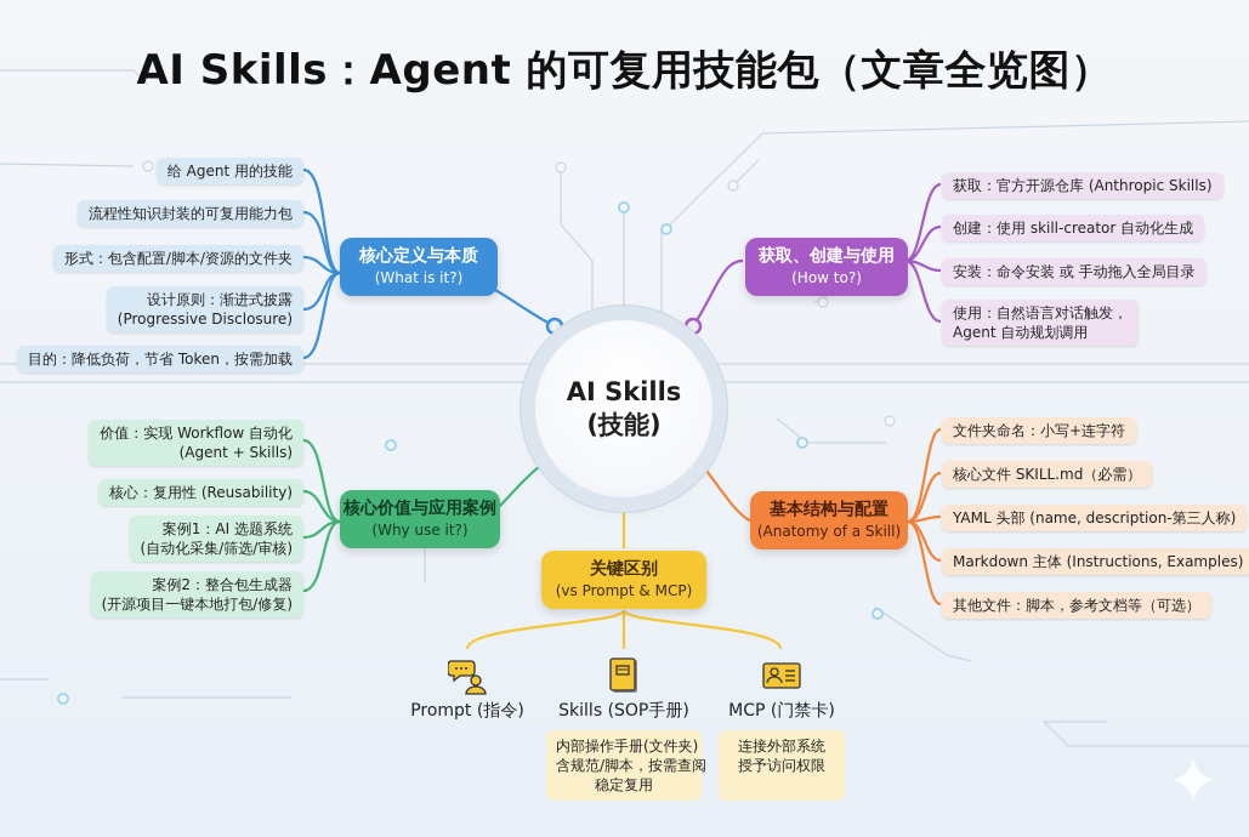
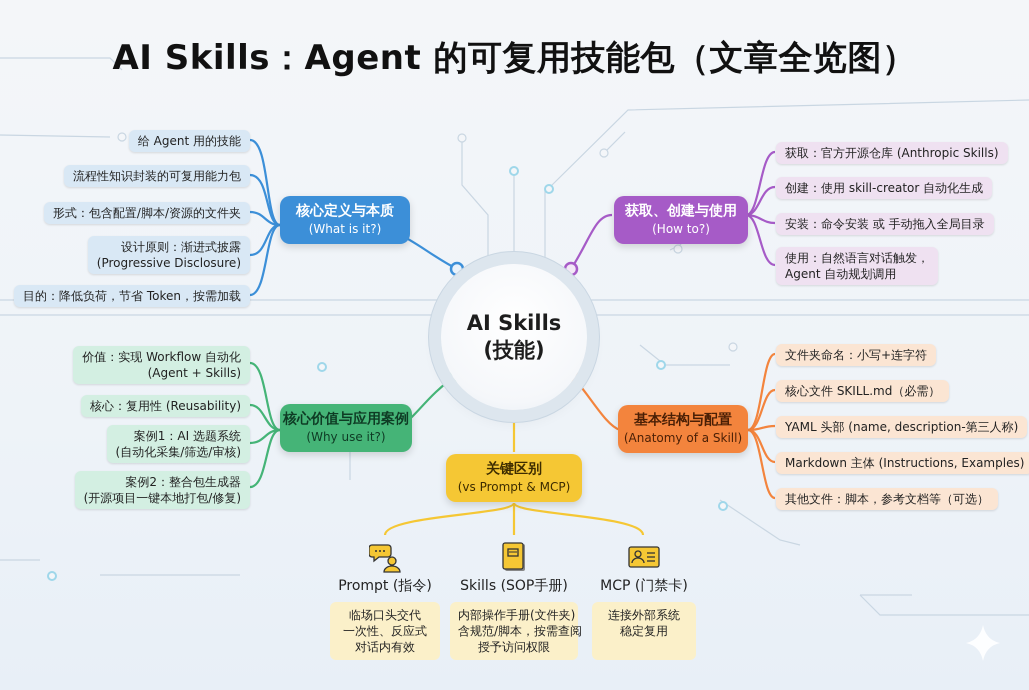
  AI Skills：Agent 的可复用技能包（文章全览图）
  AI Skills
  (技能)
  核心定义与本质
  (What is it?)
  给 Agent 用的技能
  流程性知识封装的可复用能力包
  形式：包含配置/脚本/资源的文件夹
  设计原则：渐进式披露
  (Progressive Disclosure)
  目的：降低负荷，节省 Token，按需加载
  获取、创建与使用
  (How to?)
  获取：官方开源仓库 (Anthropic Skills)
  创建：使用 skill-creator 自动化生成
  安装：命令安装 或 手动拖入全局目录
  使用：自然语言对话触发，
  Agent 自动规划调用
  核心价值与应用案例
  (Why use it?)
  价值：实现 Workflow 自动化
  (Agent + Skills)
  核心：复用性 (Reusability)
  案例1：AI 选题系统
  (自动化采集/筛选/审核)
  案例2：整合包生成器
  (开源项目一键本地打包/修复)
  基本结构与配置
  (Anatomy of a Skill)
  文件夹命名：小写+连字符
  核心文件 SKILL.md（必需）
  YAML 头部 (name, description-第三人称)
  Markdown 主体 (Instructions, Examples)
  其他文件：脚本，参考文档等（可选）
  关键区别
  (vs Prompt & MCP)
  Prompt (指令)
+ 临场口头交代
+ 一次性、反应式
+ 对话内有效
  Skills (SOP手册)
  内部操作手册(文件夹)
  含规范/脚本，按需查阅
- 稳定复用
+ 授予访问权限
  MCP (门禁卡)
  连接外部系统
- 授予访问权限
+ 稳定复用
